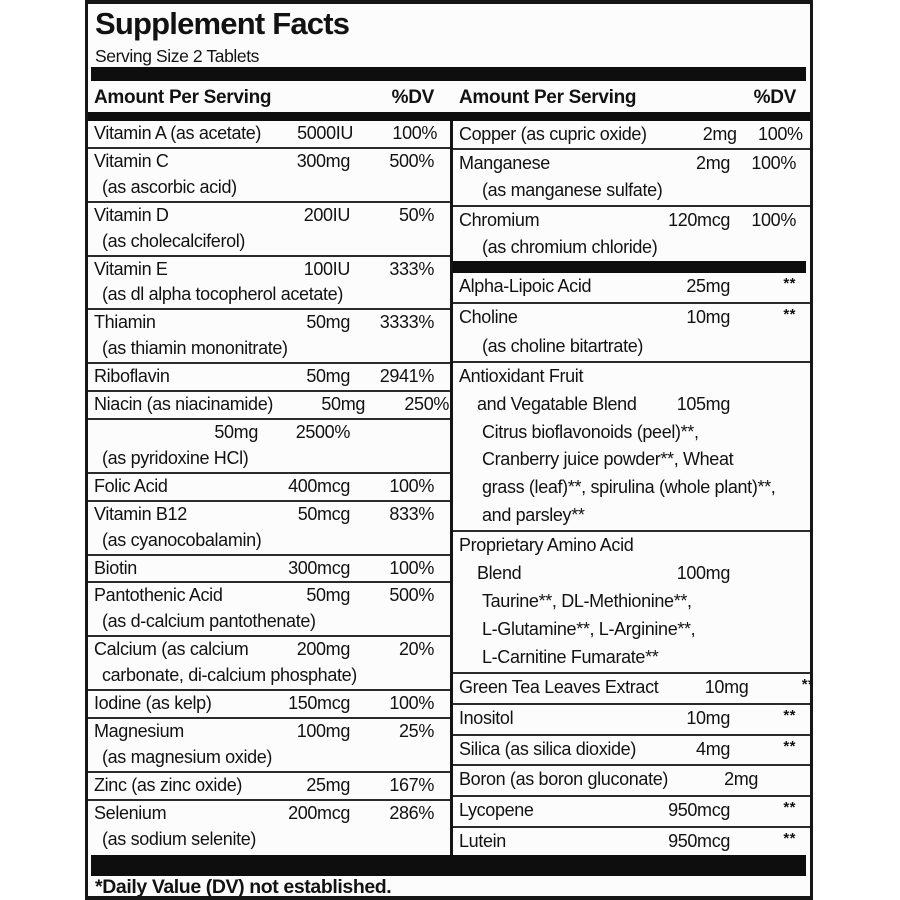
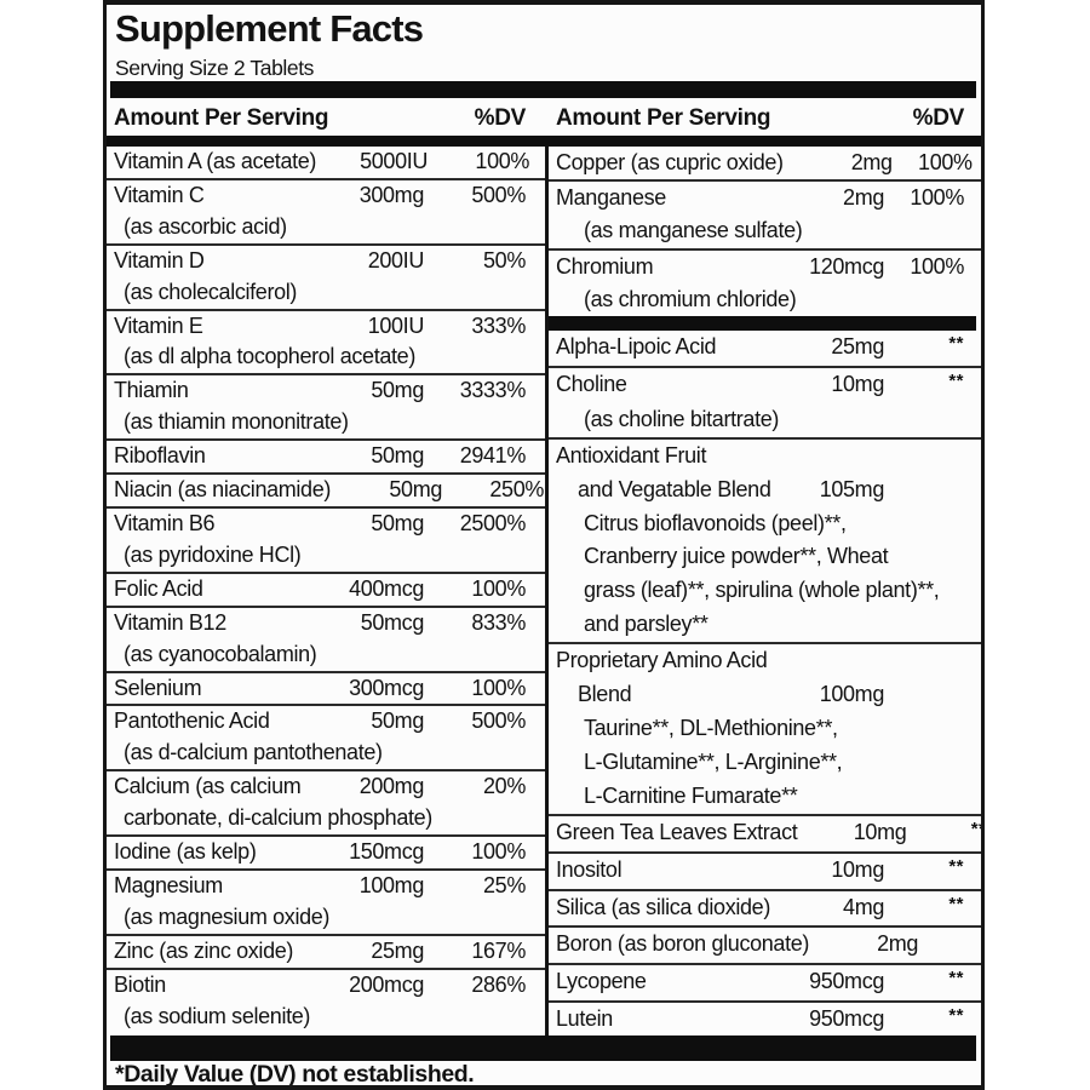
  Supplement Facts
  Serving Size 2 Tablets
  Amount Per Serving
  %DV
  Amount Per Serving
  %DV
  Vitamin A (as acetate)
  5000IU
  100%
  Vitamin C
  300mg
  500%
  (as ascorbic acid)
  Vitamin D
  200IU
  50%
  (as cholecalciferol)
  Vitamin E
  100IU
  333%
  (as dl alpha tocopherol acetate)
  Thiamin
  50mg
  3333%
  (as thiamin mononitrate)
  Riboflavin
  50mg
  2941%
  Niacin (as niacinamide)
  50mg
  250%
+ Vitamin B6
  50mg
  2500%
  (as pyridoxine HCl)
  Folic Acid
  400mcg
  100%
  Vitamin B12
  50mcg
  833%
  (as cyanocobalamin)
- Biotin
+ Selenium
  300mcg
  100%
  Pantothenic Acid
  50mg
  500%
  (as d-calcium pantothenate)
  Calcium (as calcium
  200mg
  20%
  carbonate, di-calcium phosphate)
  Iodine (as kelp)
  150mcg
  100%
  Magnesium
  100mg
  25%
  (as magnesium oxide)
  Zinc (as zinc oxide)
  25mg
  167%
- Selenium
+ Biotin
  200mcg
  286%
  (as sodium selenite)
  Copper (as cupric oxide)
  2mg
  100%
  Manganese
  2mg
  100%
  (as manganese sulfate)
  Chromium
  120mcg
  100%
  (as chromium chloride)
  Alpha-Lipoic Acid
  25mg
  **
  Choline
  10mg
  **
  (as choline bitartrate)
  Antioxidant Fruit
  and Vegatable Blend
  105mg
  Citrus bioflavonoids (peel)**,
  Cranberry juice powder**, Wheat
  grass (leaf)**, spirulina (whole plant)**,
  and parsley**
  Proprietary Amino Acid
  Blend
  100mg
  Taurine**, DL-Methionine**,
  L-Glutamine**, L-Arginine**,
  L-Carnitine Fumarate**
  Green Tea Leaves Extract
  10mg
  Inositol
  10mg
  **
  Silica (as silica dioxide)
  4mg
  **
  Boron (as boron gluconate)
  2mg
  Lycopene
  950mcg
  **
  Lutein
  950mcg
  **
  *Daily Value (DV) not established.
